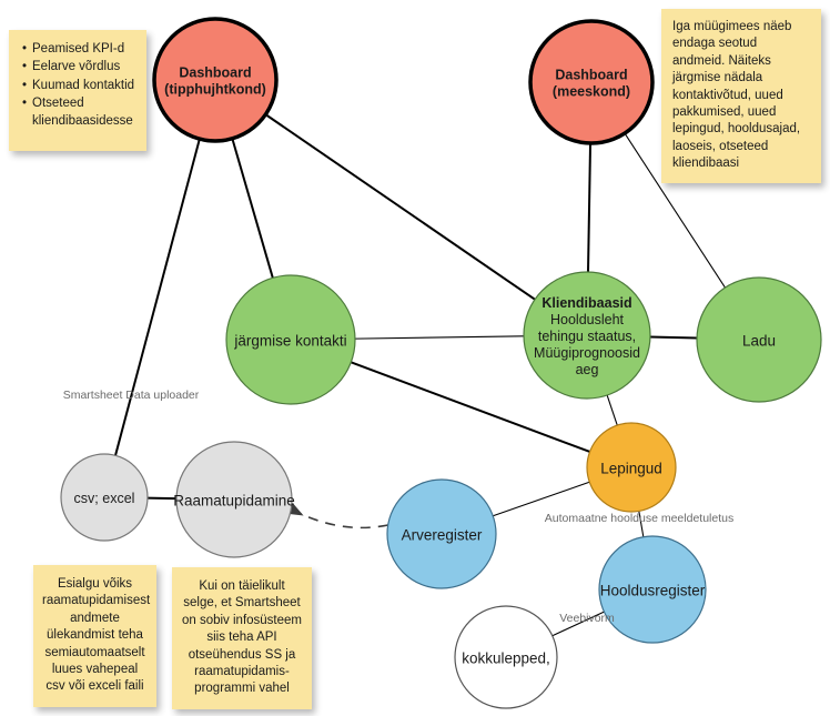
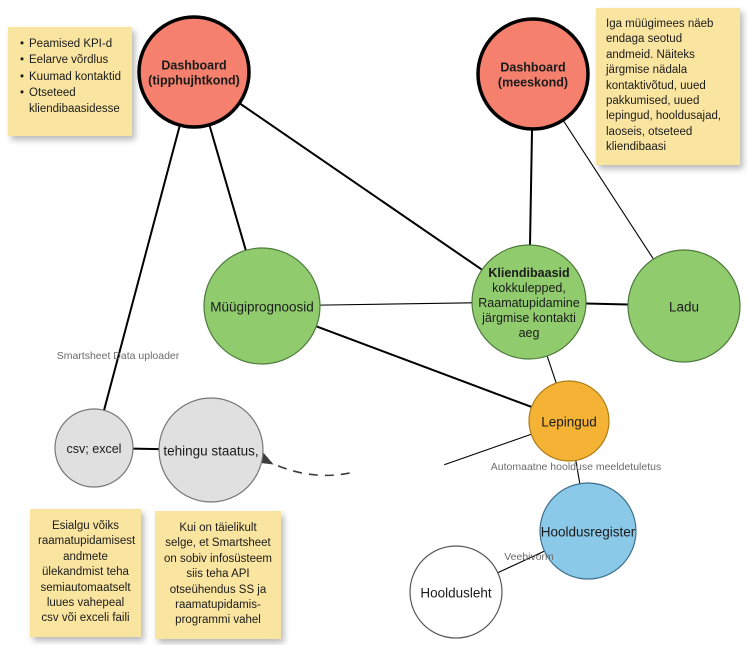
  Dashboard
  (tipphujhtkond)
  Dashboard
  (meeskond)
- järgmise kontakti
+ Müügiprognoosid
  Kliendibaasid
- Hooldusleht
+ kokkulepped,
- tehingu staatus,
+ Raamatupidamine
- Müügiprognoosid
+ järgmise kontakti
  aeg
  Ladu
  Lepingud
- Arveregister
  Hooldusregister
- kokkulepped,
+ Hooldusleht
  csv; excel
- Raamatupidamine
+ tehingu staatus,
  Smartsheet Data uploader
  Automaatne hoolduse meeldetuletus
  Veebivorm
  Peamised KPI-d
  Eelarve võrdlus
  Kuumad kontaktid
  Otseteed kliendibaasidesse
  Iga müügimees näeb endaga seotud andmeid. Näiteks järgmise nädala kontaktivõtud, uued pakkumised, uued lepingud, hooldusajad, laoseis, otseteed kliendibaasi
  Esialgu võiks raamatupidamisest andmete ülekandmist teha semiautomaatselt luues vahepeal csv või exceli faili
  Kui on täielikult selge, et Smartsheet on sobiv infosüsteem siis teha API otseühendus SS ja raamatupidamis-programmi vahel
